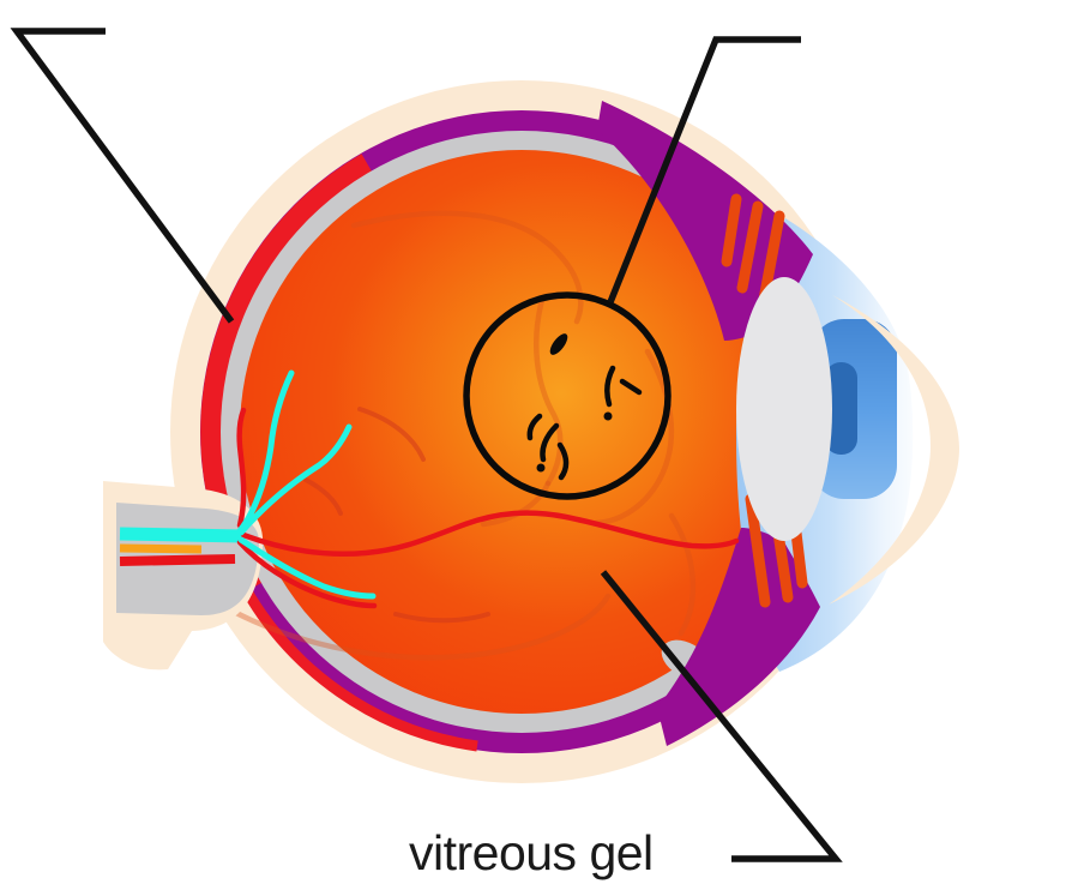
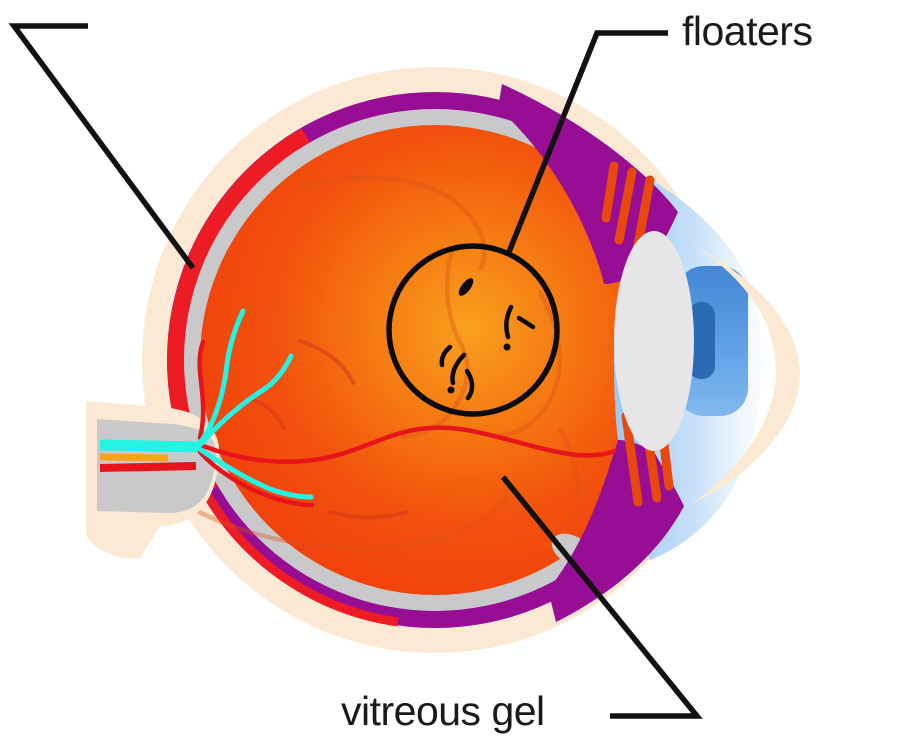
+ floaters
  vitreous gel
